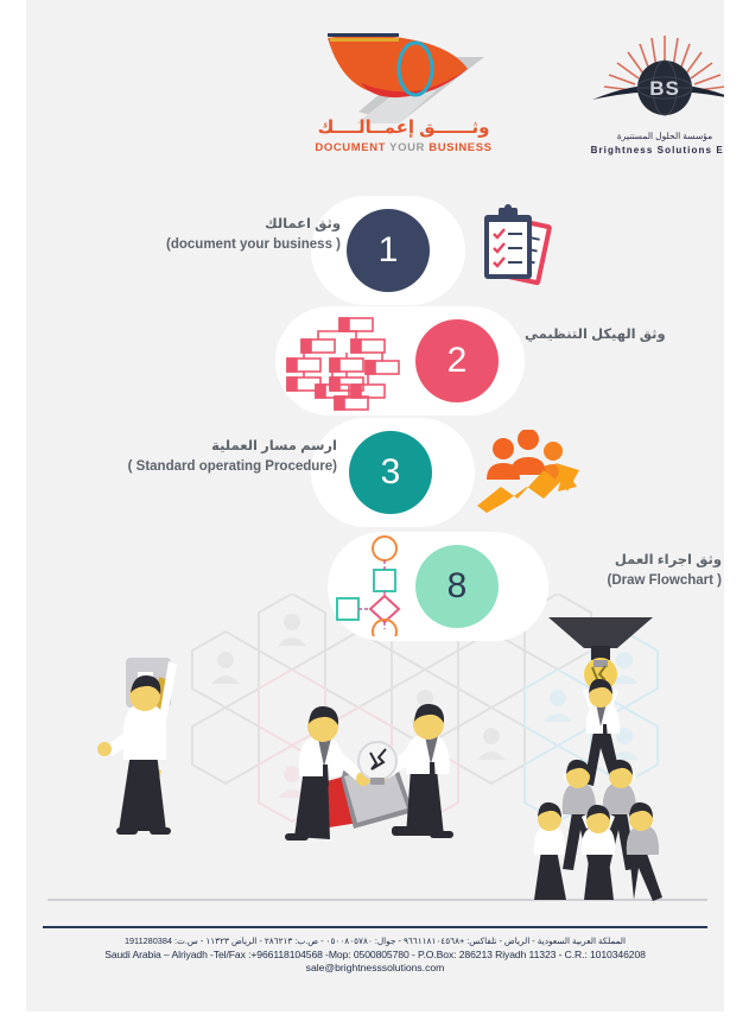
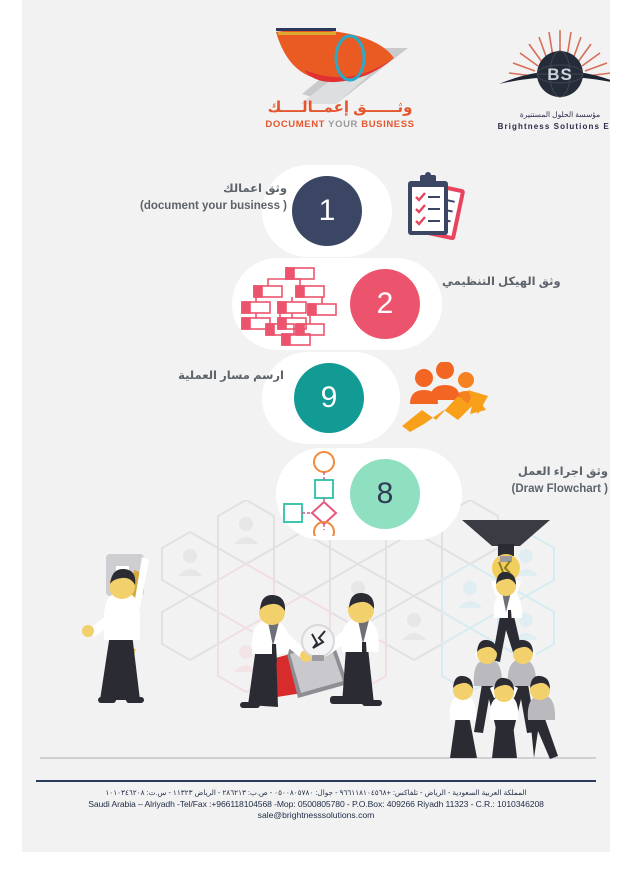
  وثــــــق إعمــالــــك
  DOCUMENT YOUR BUSINESS
  BS
  مؤسسة الحلول المستنيرة
  Brightness Solutions E
  1
  وثق اعمالك
  (document your business )
  2
  وثق الهيكل التنظيمي
- 3
+ 9
  ارسم مسار العملية
- ( Standard operating Procedure)
  8
  وثق اجراء العمل
  (Draw Flowchart )
- المملكة العربية السعودية - الرياض - تلفاكس: +٩٦٦١١٨١٠٤٥٦٨ - جوال: ٠٥٠٠٨٠٥٧٨٠ - ص.ب: ٢٨٦٢١٣ - الرياض ١١٣٢٣ - س.ت: 1911280384
+ المملكة العربية السعودية - الرياض - تلفاكس: +٩٦٦١١٨١٠٤٥٦٨ - جوال: ٠٥٠٠٨٠٥٧٨٠ - ص.ب: ٢٨٦٢١٣ - الرياض ١١٣٢٣ - س.ت: ١٠١٠٣٤٦٢٠٨
- Saudi Arabia – Alriyadh -Tel/Fax :+966118104568 -Mop: 0500805780 - P.O.Box: 286213 Riyadh 11323 - C.R.: 1010346208
+ Saudi Arabia – Alriyadh -Tel/Fax :+966118104568 -Mop: 0500805780 - P.O.Box: 409266 Riyadh 11323 - C.R.: 1010346208
  sale@brightnesssolutions.com
